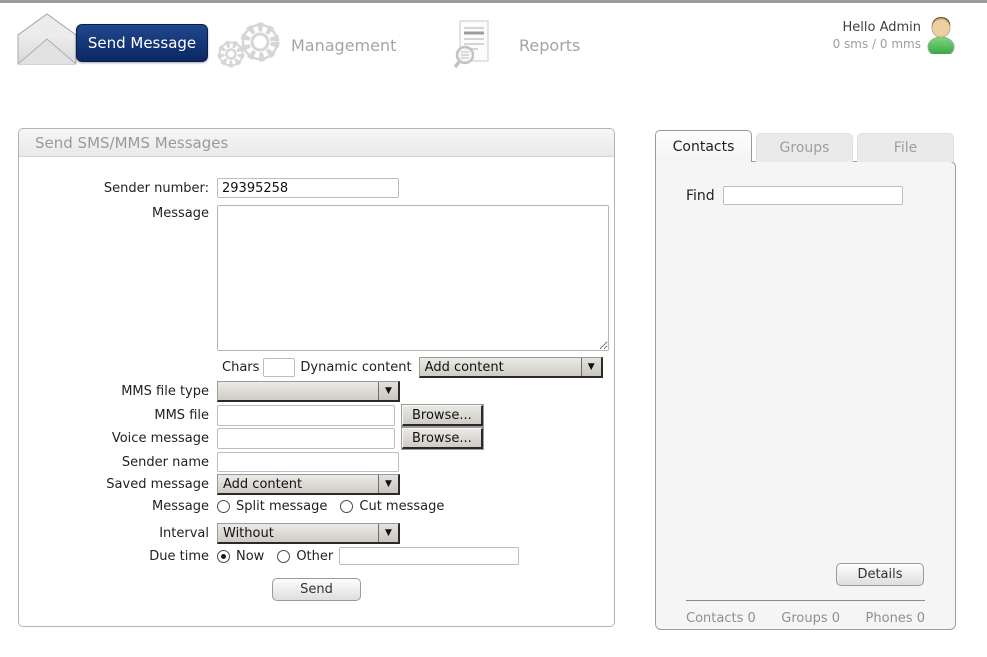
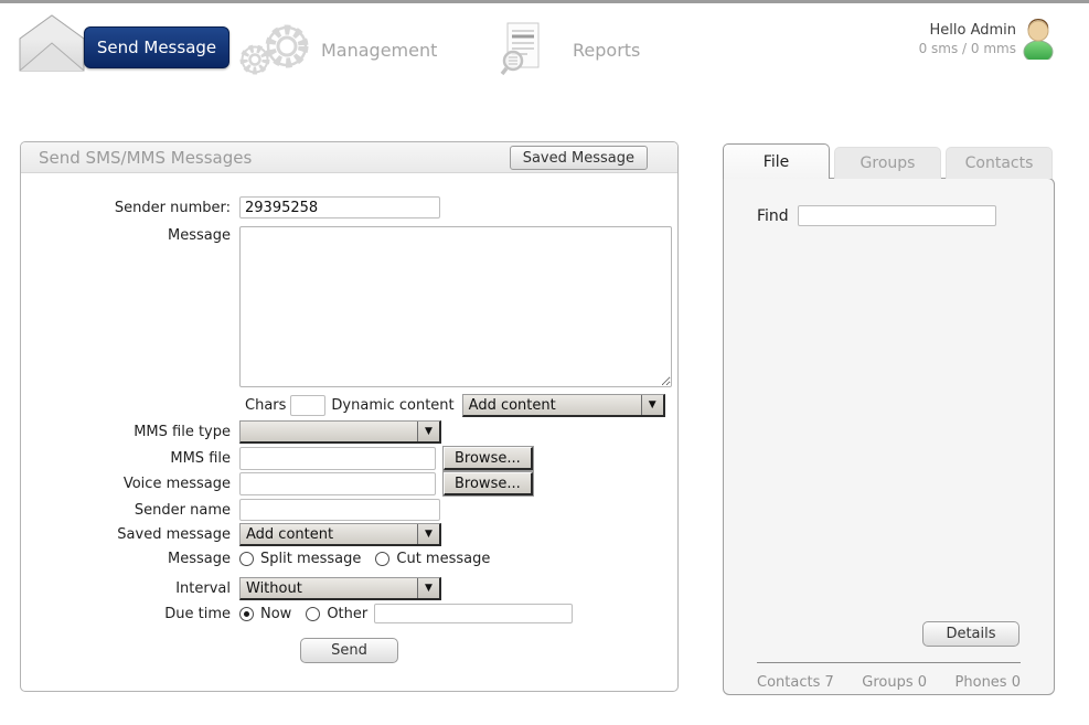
  Send Message
  Management
  Reports
  Hello Admin
  0 sms / 0 mms
  Send SMS/MMS Messages
+ Saved Message
  Sender number:
  29395258
  Message
  Chars
  Dynamic content
  Add content
  ▼
  MMS file type
  ▼
  MMS file
  Browse...
  Voice message
  Browse...
  Sender name
  Saved message
  Add content
  ▼
  Message
  Split message
  Cut message
  Interval
  Without
  ▼
  Due time
  Now
  Other
  Send
- Contacts
+ File
  Groups
- File
+ Contacts
  Find
  Details
- Contacts 0
+ Contacts 7
  Groups 0
  Phones 0
